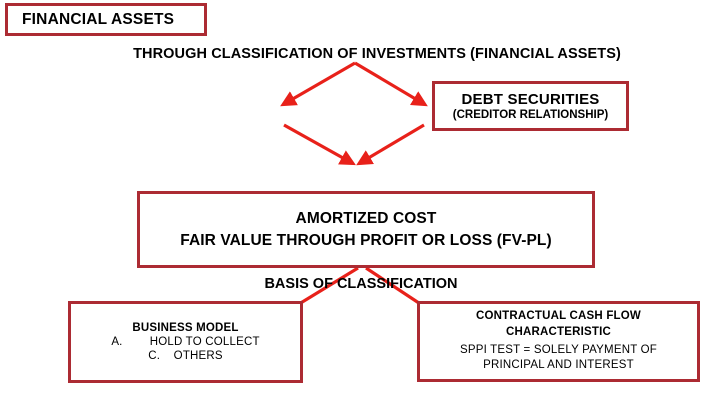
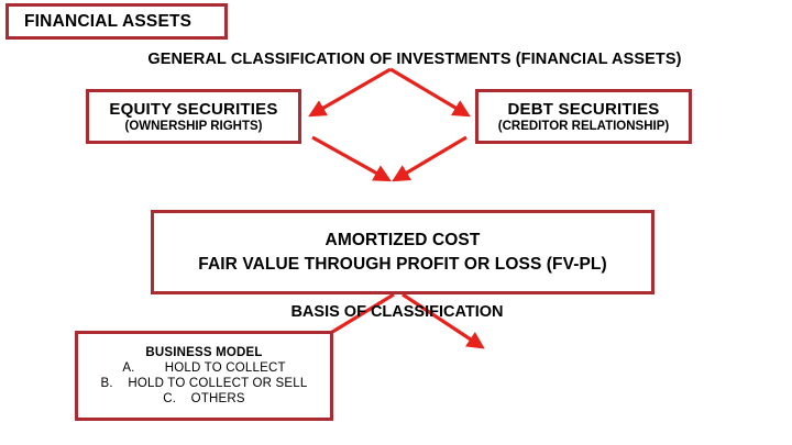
  FINANCIAL ASSETS
- THROUGH CLASSIFICATION OF INVESTMENTS (FINANCIAL ASSETS)
+ GENERAL CLASSIFICATION OF INVESTMENTS (FINANCIAL ASSETS)
+ EQUITY SECURITIES
+ (OWNERSHIP RIGHTS)
  DEBT SECURITIES
  (CREDITOR RELATIONSHIP)
  AMORTIZED COST
  FAIR VALUE THROUGH PROFIT OR LOSS (FV-PL)
  BASIS OF CLASSIFICATION
  BUSINESS MODEL
  A. HOLD TO COLLECT
+ B. HOLD TO COLLECT OR SELL
  C. OTHERS
- CONTRACTUAL CASH FLOW
- CHARACTERISTIC
- SPPI TEST = SOLELY PAYMENT OF
- PRINCIPAL AND INTEREST
